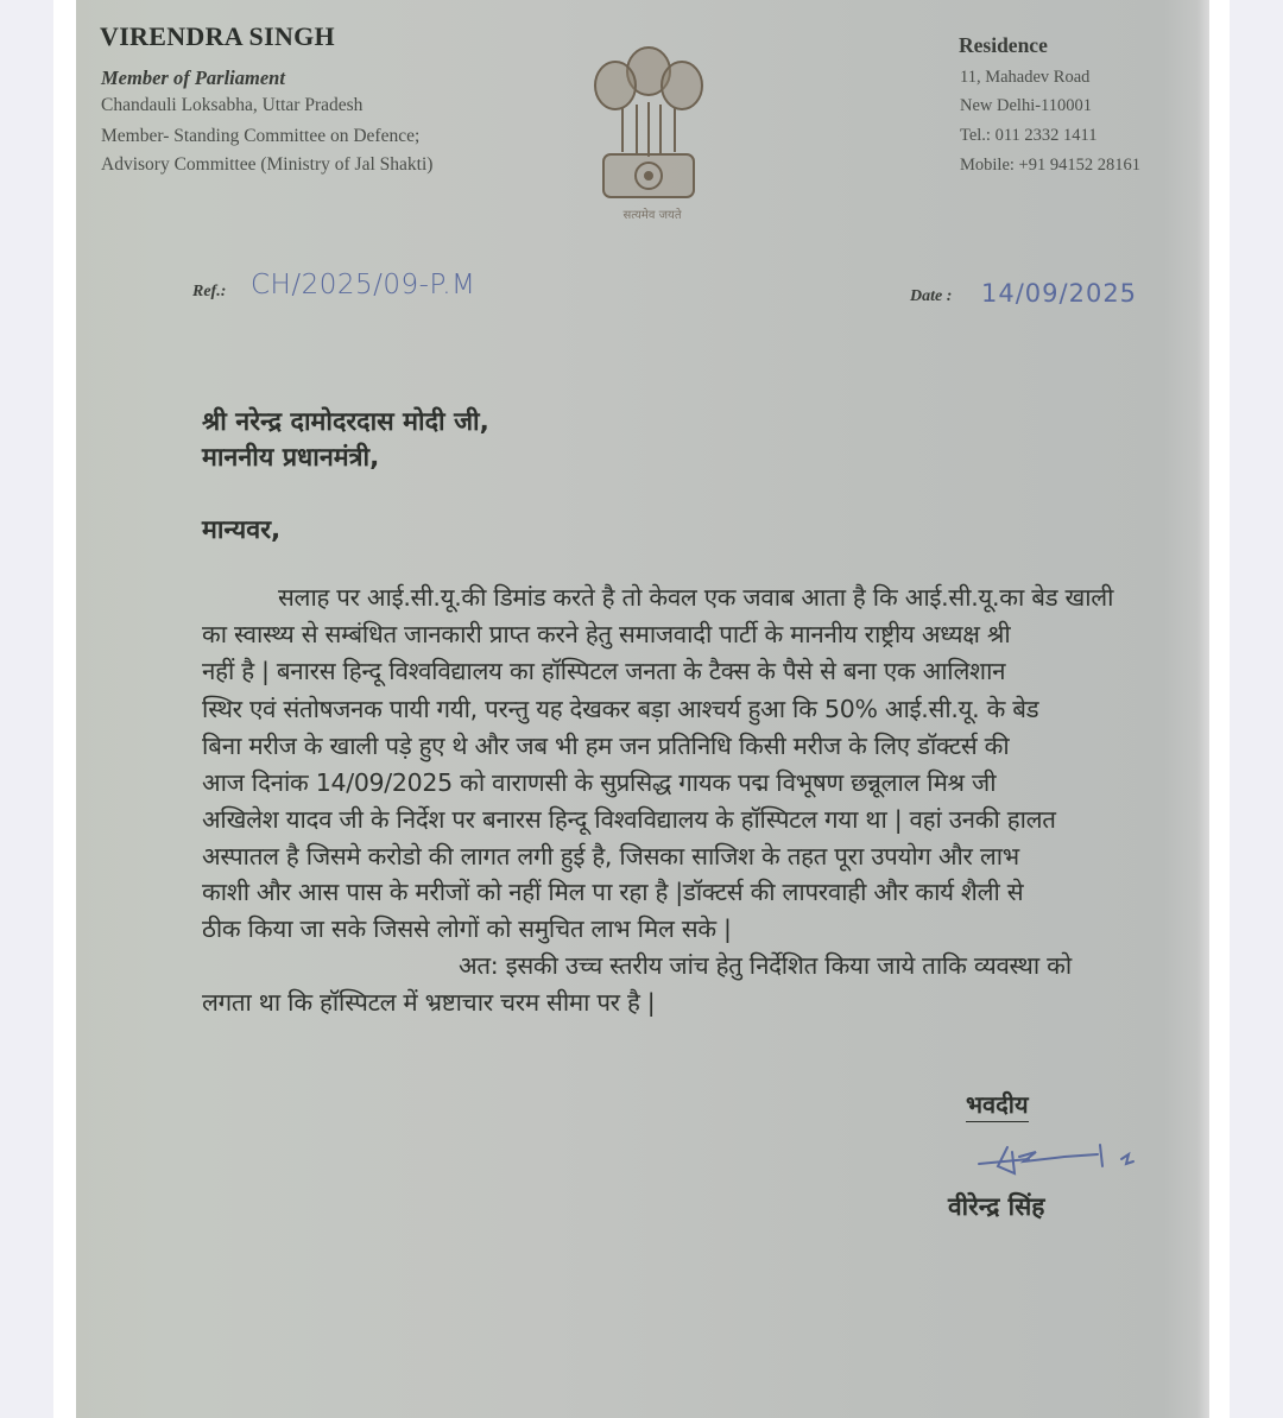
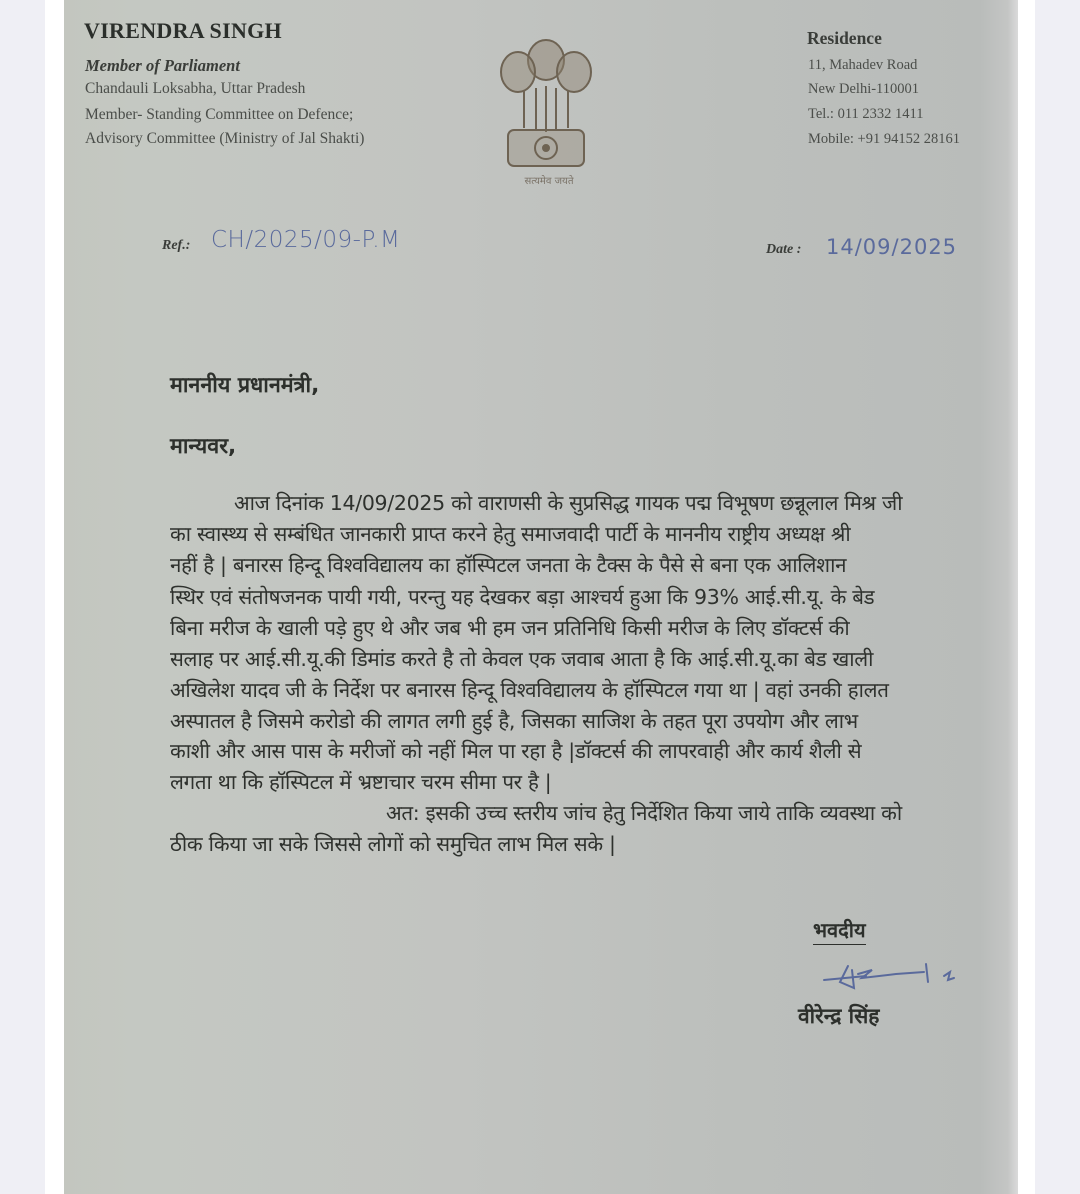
  VIRENDRA SINGH
  Member of Parliament
  Chandauli Loksabha, Uttar Pradesh
  Member- Standing Committee on Defence;
  Advisory Committee (Ministry of Jal Shakti)
  सत्यमेव जयते
  Residence
  11, Mahadev Road
  New Delhi-110001
  Tel.: 011 2332 1411
  Mobile: +91 94152 28161
  Ref.:
  CH/2025/09-P.M
  Date :
  14/09/2025
- श्री नरेन्द्र दामोदरदास मोदी जी,
  माननीय प्रधानमंत्री,
  मान्यवर,
- सलाह पर आई.सी.यू.की डिमांड करते है तो केवल एक जवाब आता है कि आई.सी.यू.का बेड खाली
+ आज दिनांक 14/09/2025 को वाराणसी के सुप्रसिद्ध गायक पद्म विभूषण छन्नूलाल मिश्र जी
  का स्वास्थ्य से सम्बंधित जानकारी प्राप्त करने हेतु समाजवादी पार्टी के माननीय राष्ट्रीय अध्यक्ष श्री
  नहीं है | बनारस हिन्दू विश्वविद्यालय का हॉस्पिटल जनता के टैक्स के पैसे से बना एक आलिशान
- स्थिर एवं संतोषजनक पायी गयी, परन्तु यह देखकर बड़ा आश्चर्य हुआ कि 50% आई.सी.यू. के बेड
+ स्थिर एवं संतोषजनक पायी गयी, परन्तु यह देखकर बड़ा आश्चर्य हुआ कि 93% आई.सी.यू. के बेड
  बिना मरीज के खाली पड़े हुए थे और जब भी हम जन प्रतिनिधि किसी मरीज के लिए डॉक्टर्स की
- आज दिनांक 14/09/2025 को वाराणसी के सुप्रसिद्ध गायक पद्म विभूषण छन्नूलाल मिश्र जी
+ सलाह पर आई.सी.यू.की डिमांड करते है तो केवल एक जवाब आता है कि आई.सी.यू.का बेड खाली
  अखिलेश यादव जी के निर्देश पर बनारस हिन्दू विश्वविद्यालय के हॉस्पिटल गया था | वहां उनकी हालत
  अस्पातल है जिसमे करोडो की लागत लगी हुई है, जिसका साजिश के तहत पूरा उपयोग और लाभ
  काशी और आस पास के मरीजों को नहीं मिल पा रहा है |डॉक्टर्स की लापरवाही और कार्य शैली से
- ठीक किया जा सके जिससे लोगों को समुचित लाभ मिल सके |
+ लगता था कि हॉस्पिटल में भ्रष्टाचार चरम सीमा पर है |
  अत: इसकी उच्च स्तरीय जांच हेतु निर्देशित किया जाये ताकि व्यवस्था को
- लगता था कि हॉस्पिटल में भ्रष्टाचार चरम सीमा पर है |
+ ठीक किया जा सके जिससे लोगों को समुचित लाभ मिल सके |
  भवदीय
  वीरेन्द्र सिंह
